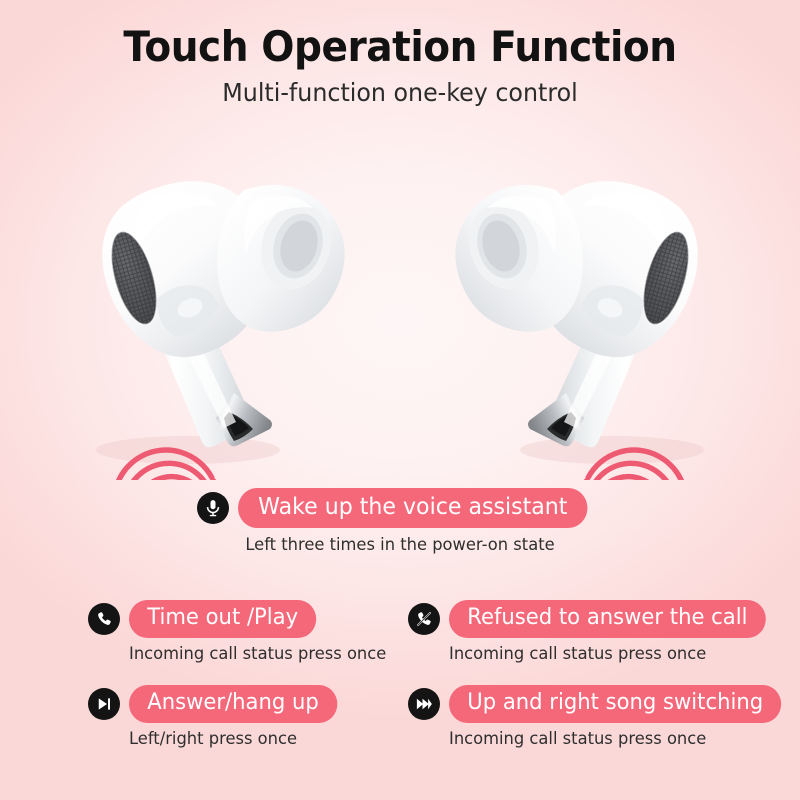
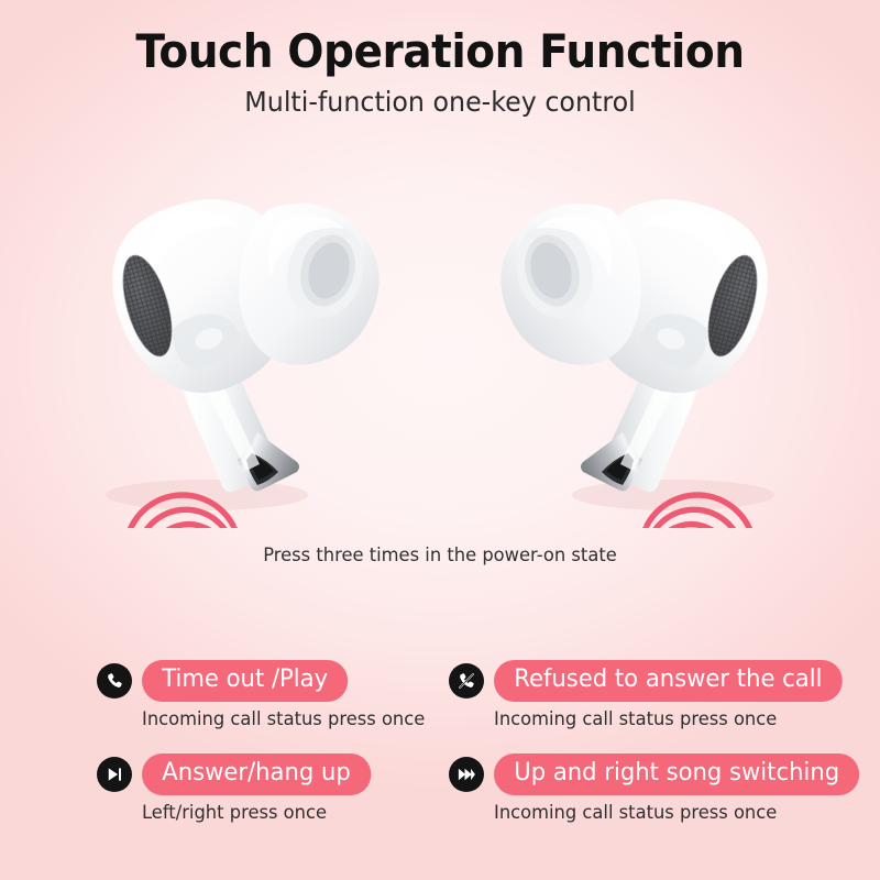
  Touch Operation Function
  Multi-function one-key control
- Wake up the voice assistant
- Left three times in the power-on state
+ Press three times in the power-on state
  Time out /Play
  Incoming call status press once
  Refused to answer the call
  Incoming call status press once
  Answer/hang up
  Left/right press once
  Up and right song switching
  Incoming call status press once
